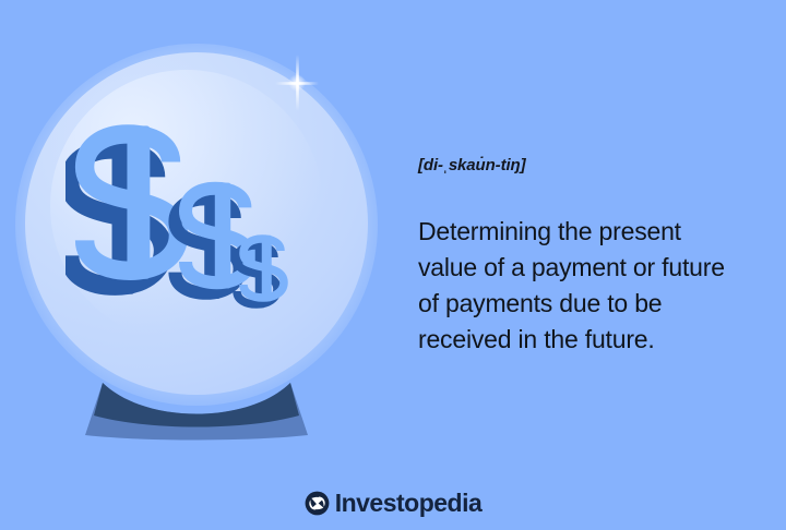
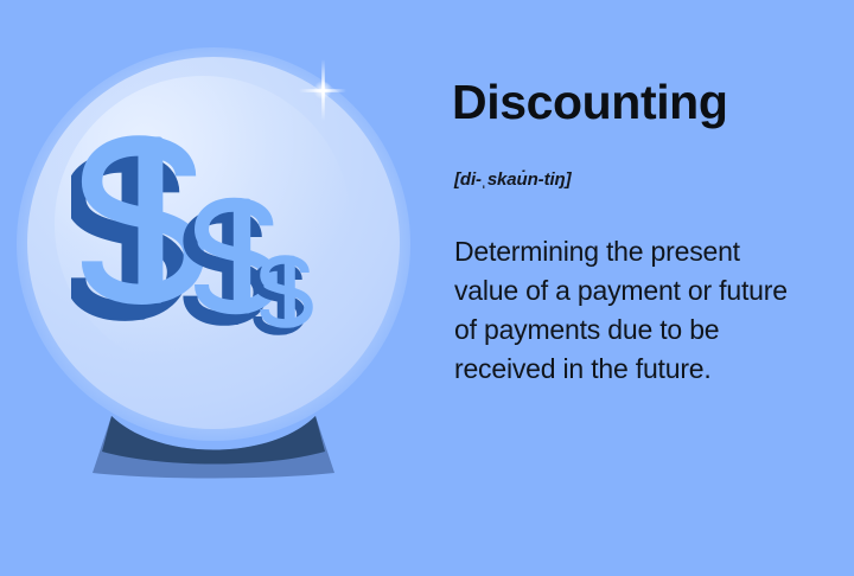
+ Discounting
  [di-ˌskau̇n-tiŋ]
  Determining the present value of a payment or future of payments due to be received in the future.
- Investopedia
